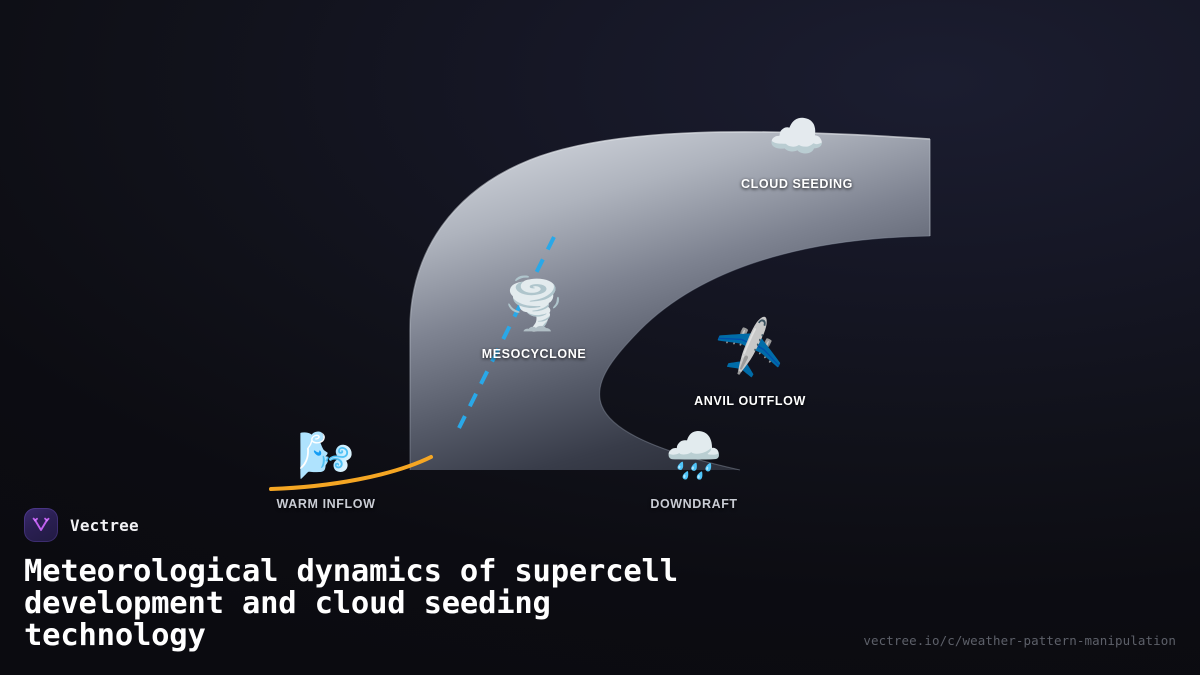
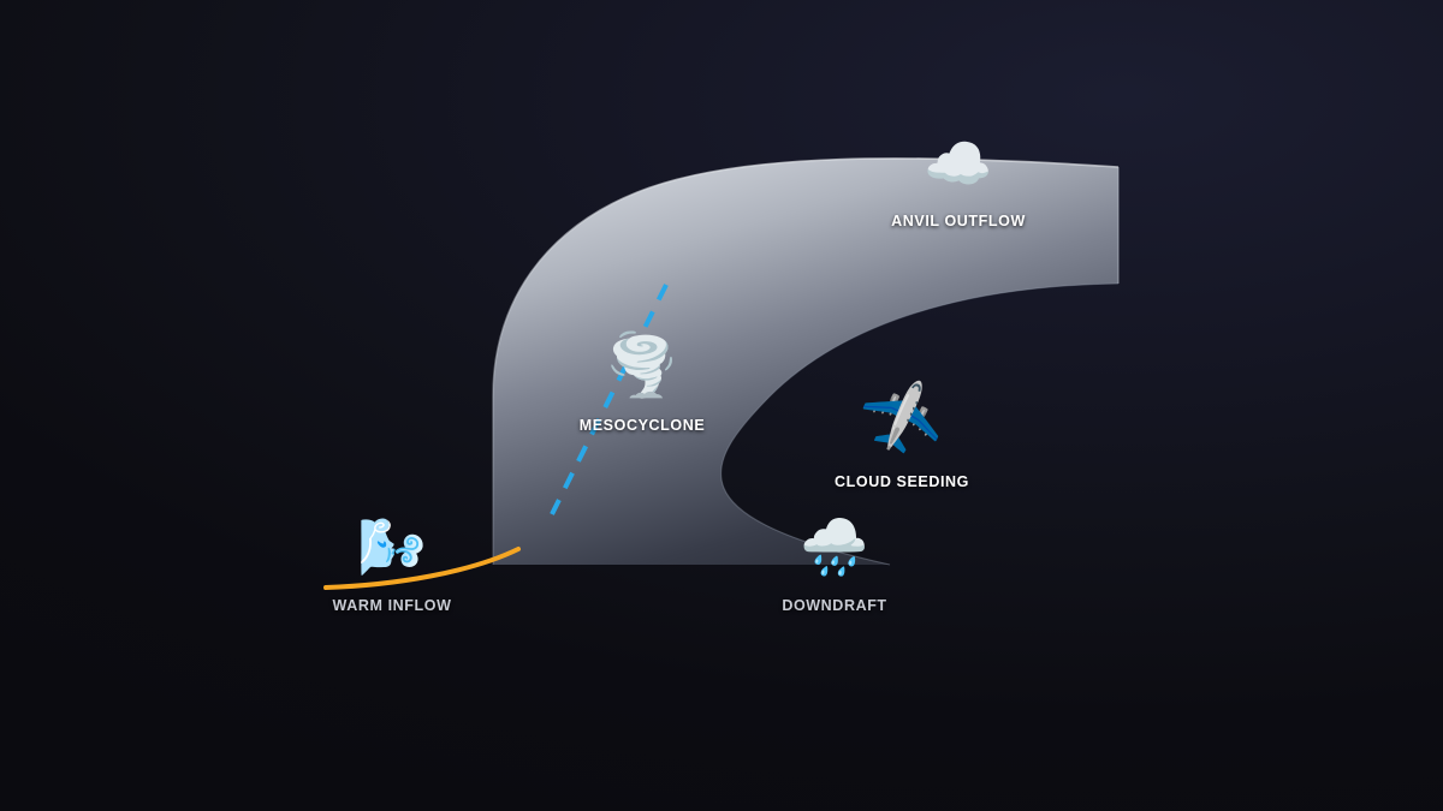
  ☁️
  🌪️
  🌧️
  🌬️
- CLOUD SEEDING
+ ANVIL OUTFLOW
  MESOCYCLONE
- ANVIL OUTFLOW
+ CLOUD SEEDING
  DOWNDRAFT
  WARM INFLOW
- Vectree
- Meteorological dynamics of supercell
- development and cloud seeding
- technology
- vectree.io/c/weather-pattern-manipulation
